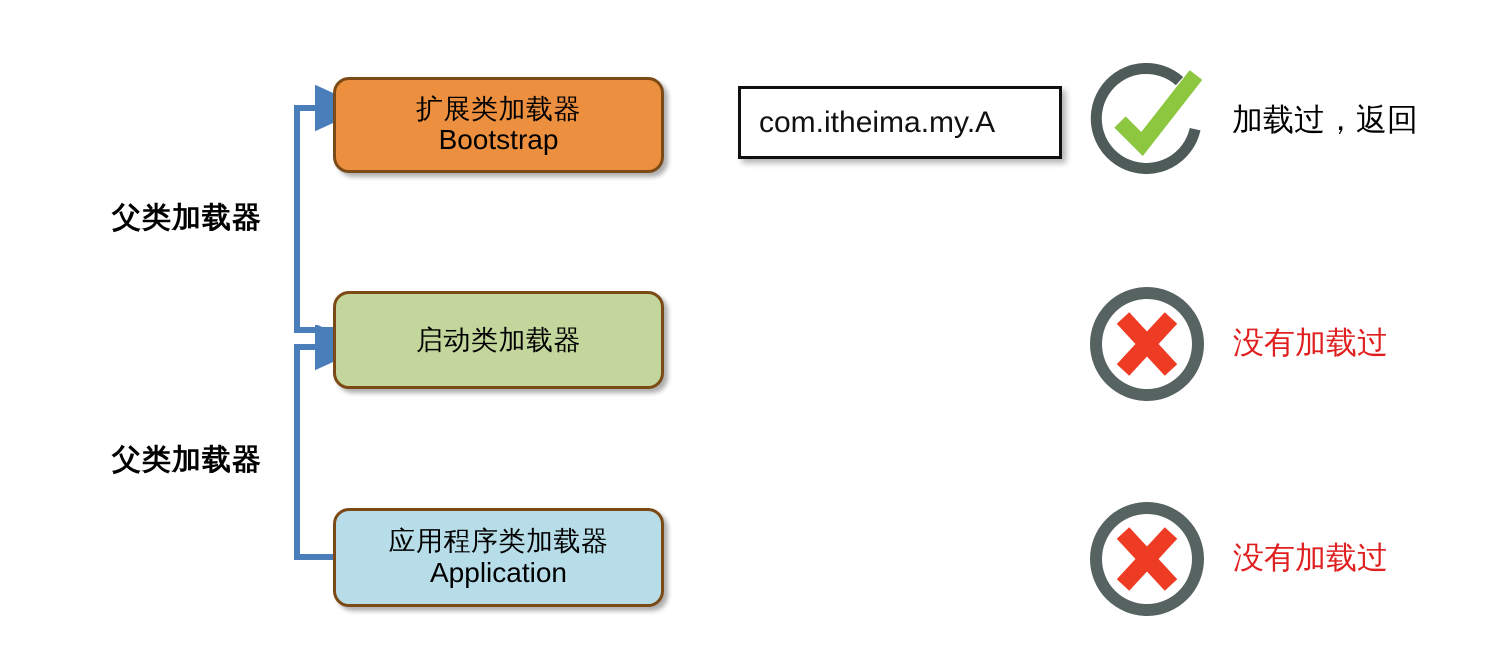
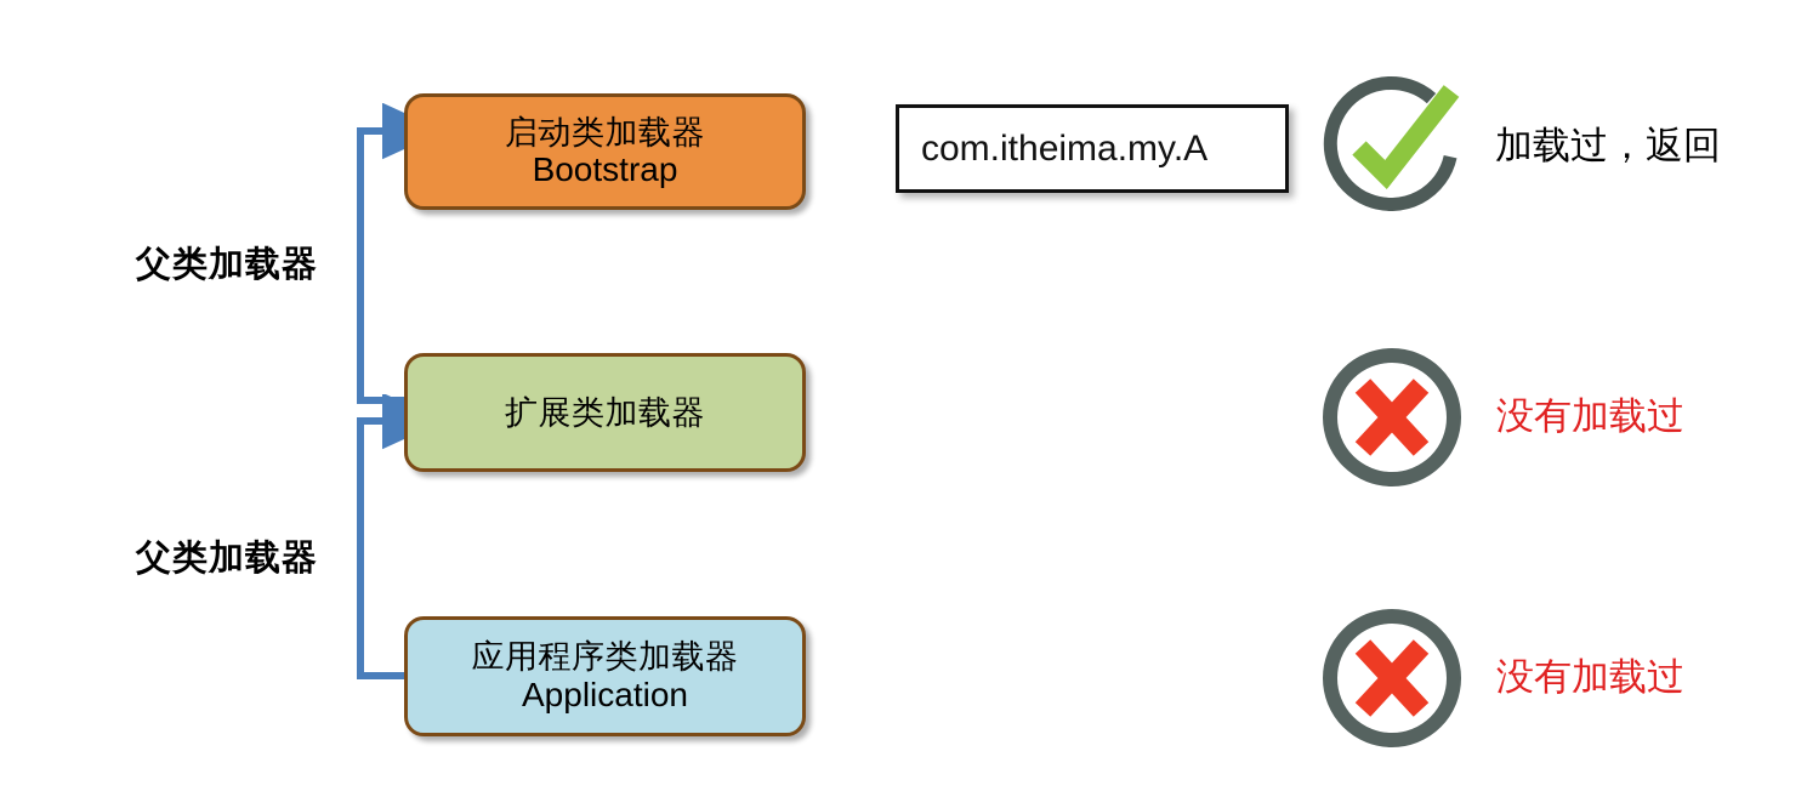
- 扩展类加载器
+ 启动类加载器
  Bootstrap
- 启动类加载器
+ 扩展类加载器
  应用程序类加载器
  Application
  父类加载器
  父类加载器
  com.itheima.my.A
  加载过，返回
  没有加载过
  没有加载过
